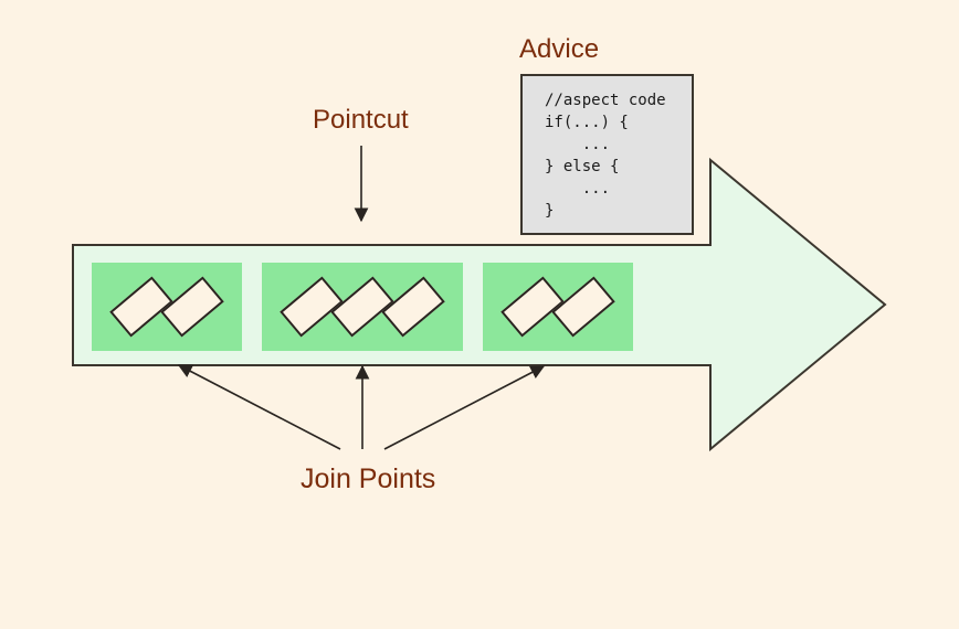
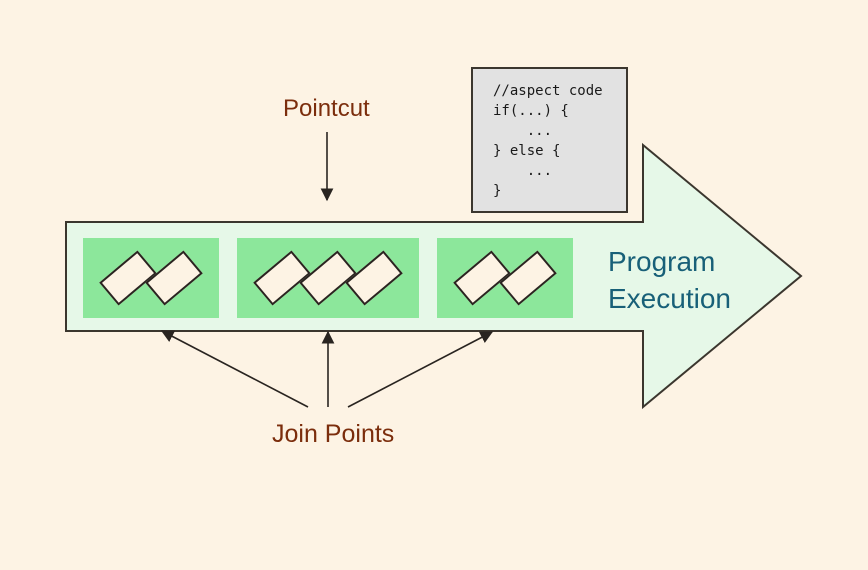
  //aspect code
  if(...) {
  ...
  } else {
  ...
  }
- Advice
  Pointcut
  Join Points
+ Program
+ Execution
